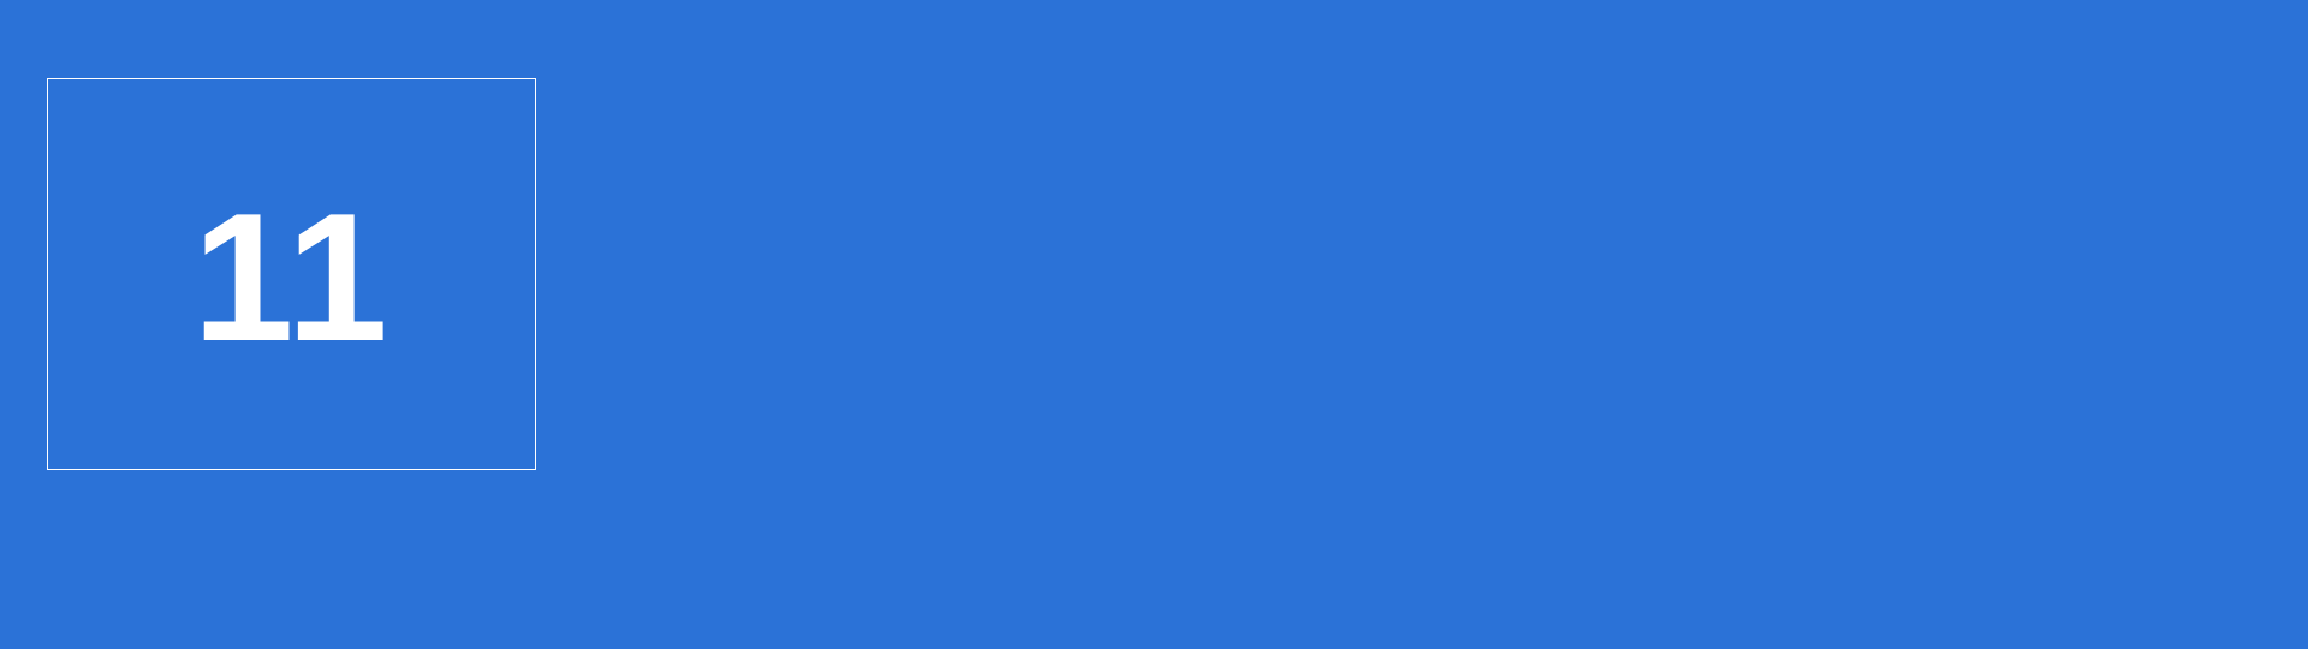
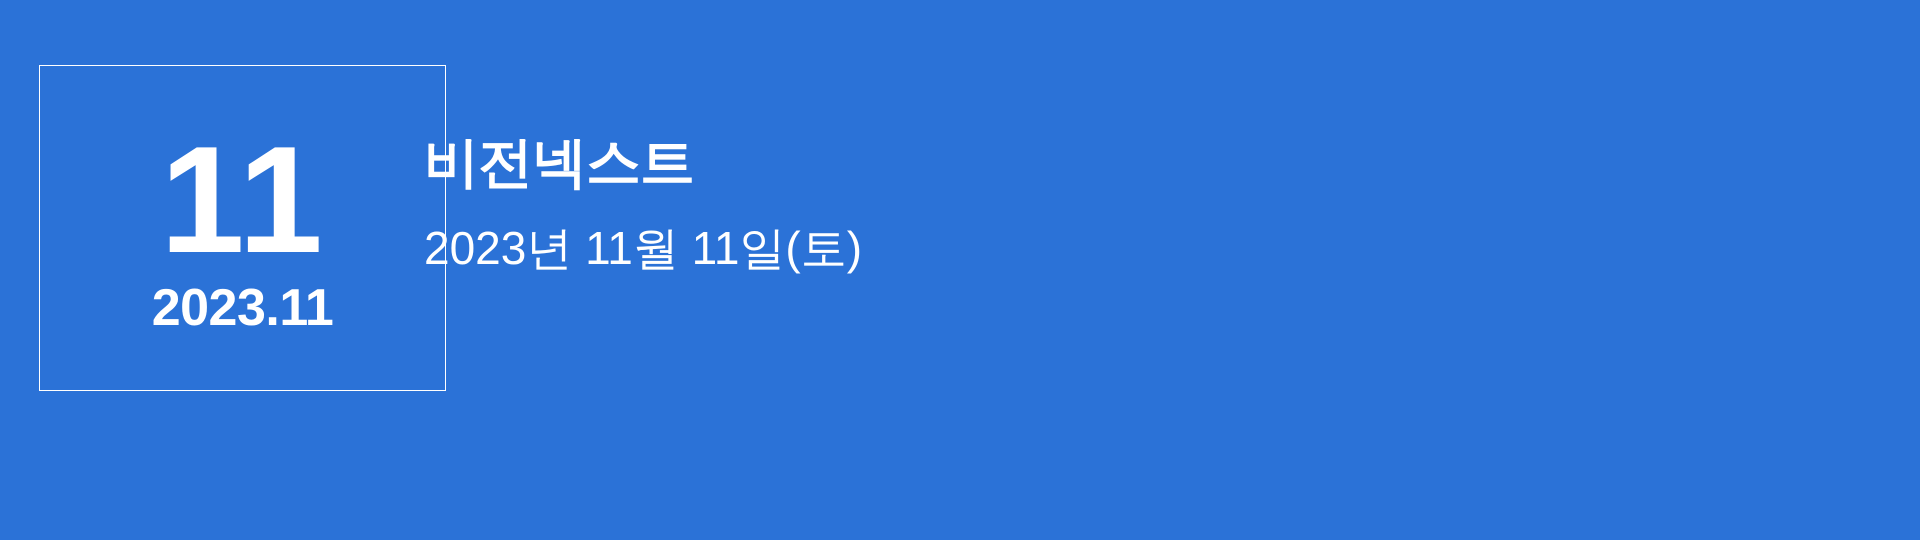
  11
+ 2023.11
+ 비전넥스트
+ 2023년 11월 11일(토)
